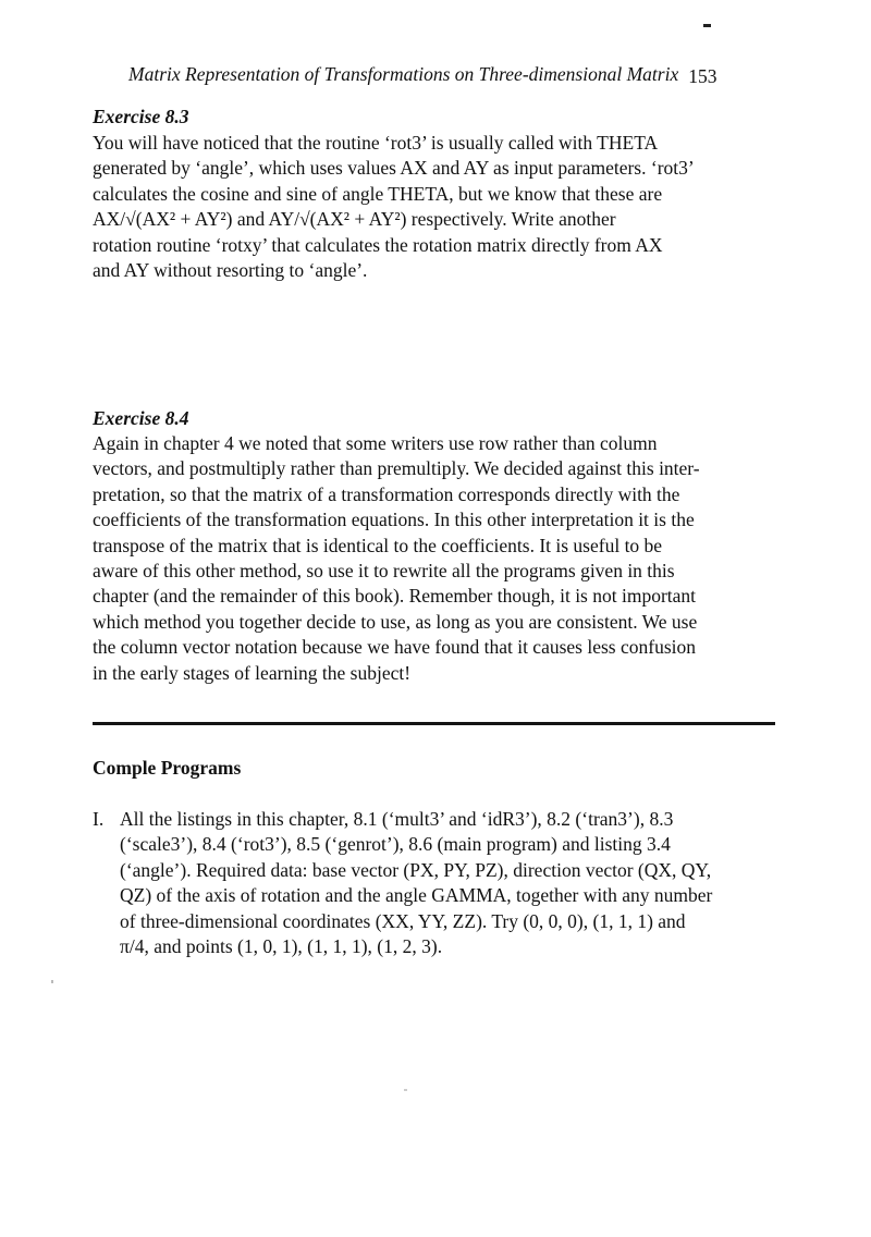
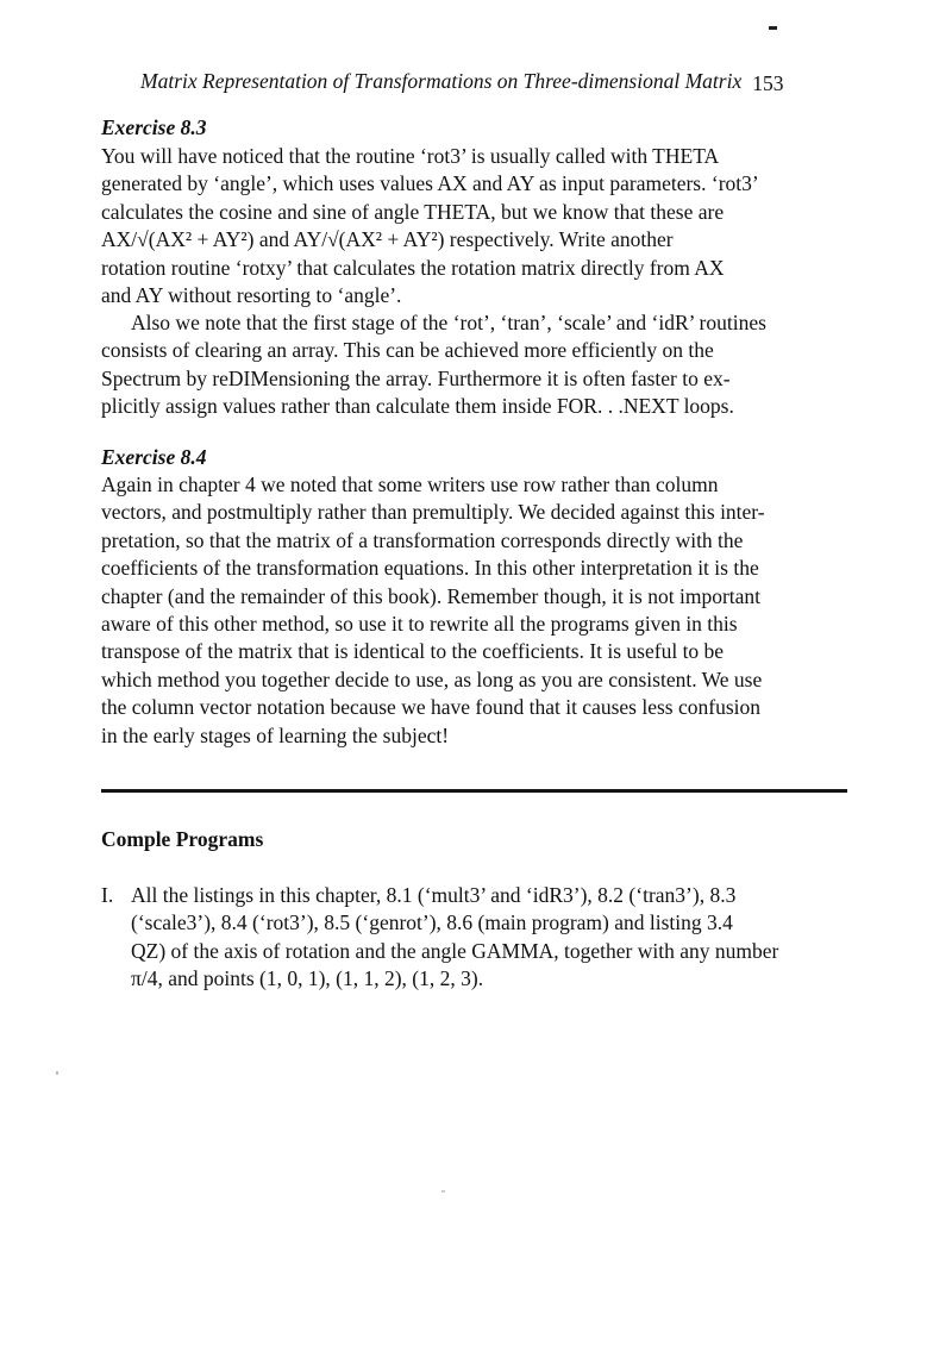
  Matrix Representation of Transformations on Three-dimensional Matrix 153
  Exercise 8.3
  You will have noticed that the routine ‘rot3’ is usually called with THETA
  generated by ‘angle’, which uses values AX and AY as input parameters. ‘rot3’
  calculates the cosine and sine of angle THETA, but we know that these are
  AX/√(AX² + AY²) and AY/√(AX² + AY²) respectively. Write another
  rotation routine ‘rotxy’ that calculates the rotation matrix directly from AX
  and AY without resorting to ‘angle’.
+ Also we note that the first stage of the ‘rot’, ‘tran’, ‘scale’ and ‘idR’ routines
+ consists of clearing an array. This can be achieved more efficiently on the
+ Spectrum by reDIMensioning the array. Furthermore it is often faster to ex-
+ plicitly assign values rather than calculate them inside FOR. . .NEXT loops.
  Exercise 8.4
  Again in chapter 4 we noted that some writers use row rather than column
  vectors, and postmultiply rather than premultiply. We decided against this inter-
  pretation, so that the matrix of a transformation corresponds directly with the
  coefficients of the transformation equations. In this other interpretation it is the
- transpose of the matrix that is identical to the coefficients. It is useful to be
+ chapter (and the remainder of this book). Remember though, it is not important
  aware of this other method, so use it to rewrite all the programs given in this
- chapter (and the remainder of this book). Remember though, it is not important
+ transpose of the matrix that is identical to the coefficients. It is useful to be
  which method you together decide to use, as long as you are consistent. We use
  the column vector notation because we have found that it causes less confusion
  in the early stages of learning the subject!
  Comple Programs
  I.
  All the listings in this chapter, 8.1 (‘mult3’ and ‘idR3’), 8.2 (‘tran3’), 8.3
  (‘scale3’), 8.4 (‘rot3’), 8.5 (‘genrot’), 8.6 (main program) and listing 3.4
- (‘angle’). Required data: base vector (PX, PY, PZ), direction vector (QX, QY,
  QZ) of the axis of rotation and the angle GAMMA, together with any number
- of three-dimensional coordinates (XX, YY, ZZ). Try (0, 0, 0), (1, 1, 1) and
- π/4, and points (1, 0, 1), (1, 1, 1), (1, 2, 3).
+ π/4, and points (1, 0, 1), (1, 1, 2), (1, 2, 3).
